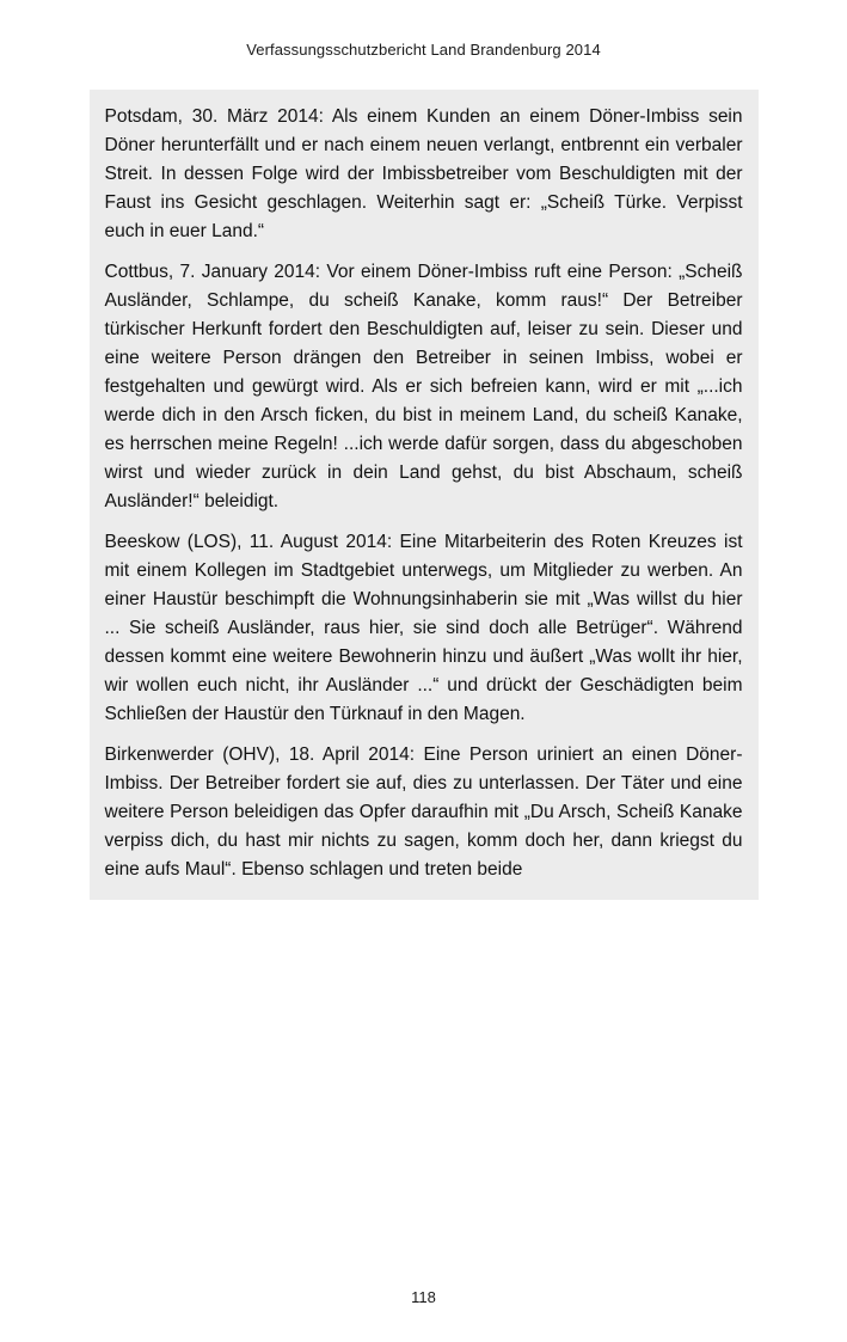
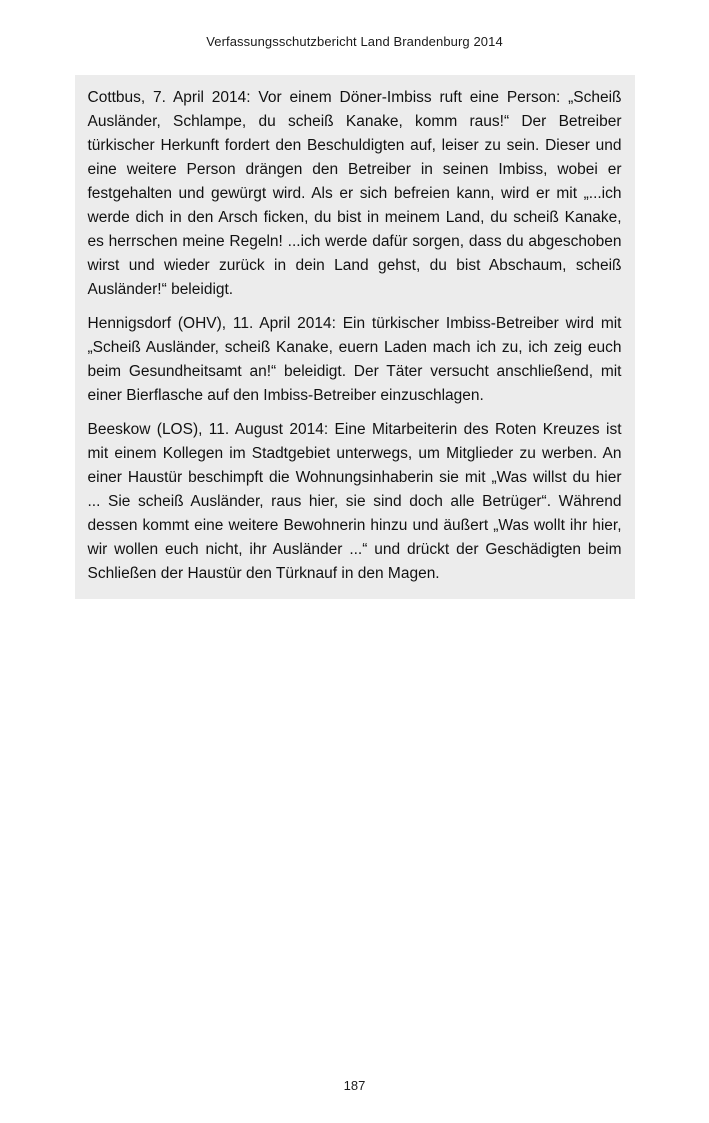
  Verfassungsschutzbericht Land Brandenburg 2014
- Potsdam, 30. März 2014: Als einem Kunden an einem Döner-Imbiss sein Döner herunterfällt und er nach einem neuen verlangt, entbrennt ein verbaler Streit. In dessen Folge wird der Imbissbetreiber vom Beschuldigten mit der Faust ins Gesicht geschlagen. Weiterhin sagt er: „Scheiß Türke. Verpisst euch in euer Land.“
- Cottbus, 7. January 2014: Vor einem Döner-Imbiss ruft eine Person: „Scheiß Ausländer, Schlampe, du scheiß Kanake, komm raus!“ Der Betreiber türkischer Herkunft fordert den Beschuldigten auf, leiser zu sein. Dieser und eine weitere Person drängen den Betreiber in seinen Imbiss, wobei er festgehalten und gewürgt wird. Als er sich befreien kann, wird er mit „...ich werde dich in den Arsch ficken, du bist in meinem Land, du scheiß Kanake, es herrschen meine Regeln! ...ich werde dafür sorgen, dass du abgeschoben wirst und wieder zurück in dein Land gehst, du bist Abschaum, scheiß Ausländer!“ beleidigt.
+ Cottbus, 7. April 2014: Vor einem Döner-Imbiss ruft eine Person: „Scheiß Ausländer, Schlampe, du scheiß Kanake, komm raus!“ Der Betreiber türkischer Herkunft fordert den Beschuldigten auf, leiser zu sein. Dieser und eine weitere Person drängen den Betreiber in seinen Imbiss, wobei er festgehalten und gewürgt wird. Als er sich befreien kann, wird er mit „...ich werde dich in den Arsch ficken, du bist in meinem Land, du scheiß Kanake, es herrschen meine Regeln! ...ich werde dafür sorgen, dass du abgeschoben wirst und wieder zurück in dein Land gehst, du bist Abschaum, scheiß Ausländer!“ beleidigt.
+ Hennigsdorf (OHV), 11. April 2014: Ein türkischer Imbiss-Betreiber wird mit „Scheiß Ausländer, scheiß Kanake, euern Laden mach ich zu, ich zeig euch beim Gesundheitsamt an!“ beleidigt. Der Täter versucht anschließend, mit einer Bierflasche auf den Imbiss-Betreiber einzuschlagen.
  Beeskow (LOS), 11. August 2014: Eine Mitarbeiterin des Roten Kreuzes ist mit einem Kollegen im Stadtgebiet unterwegs, um Mitglieder zu werben. An einer Haustür beschimpft die Wohnungsinhaberin sie mit „Was willst du hier ... Sie scheiß Ausländer, raus hier, sie sind doch alle Betrüger“. Während dessen kommt eine weitere Bewohnerin hinzu und äußert „Was wollt ihr hier, wir wollen euch nicht, ihr Ausländer ...“ und drückt der Geschädigten beim Schließen der Haustür den Türknauf in den Magen.
- Birkenwerder (OHV), 18. April 2014: Eine Person uriniert an einen Döner-Imbiss. Der Betreiber fordert sie auf, dies zu unterlassen. Der Täter und eine weitere Person beleidigen das Opfer daraufhin mit „Du Arsch, Scheiß Kanake verpiss dich, du hast mir nichts zu sagen, komm doch her, dann kriegst du eine aufs Maul“. Ebenso schlagen und treten beide
- 118
+ 187
